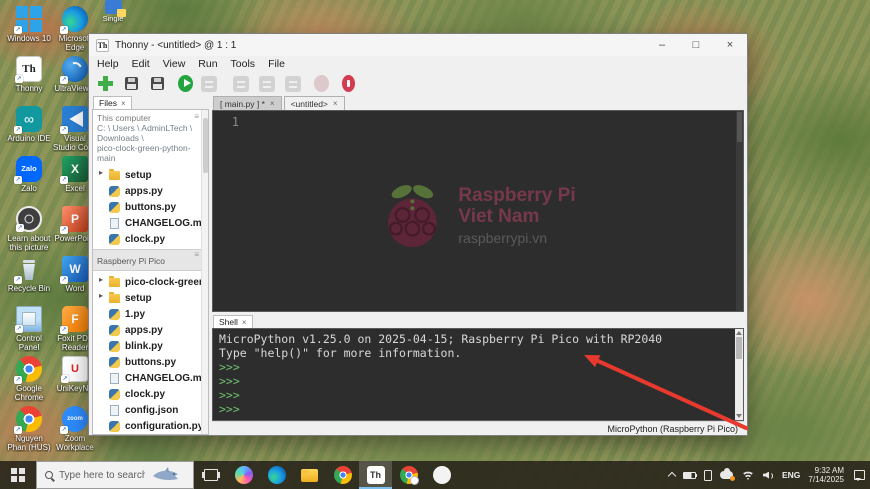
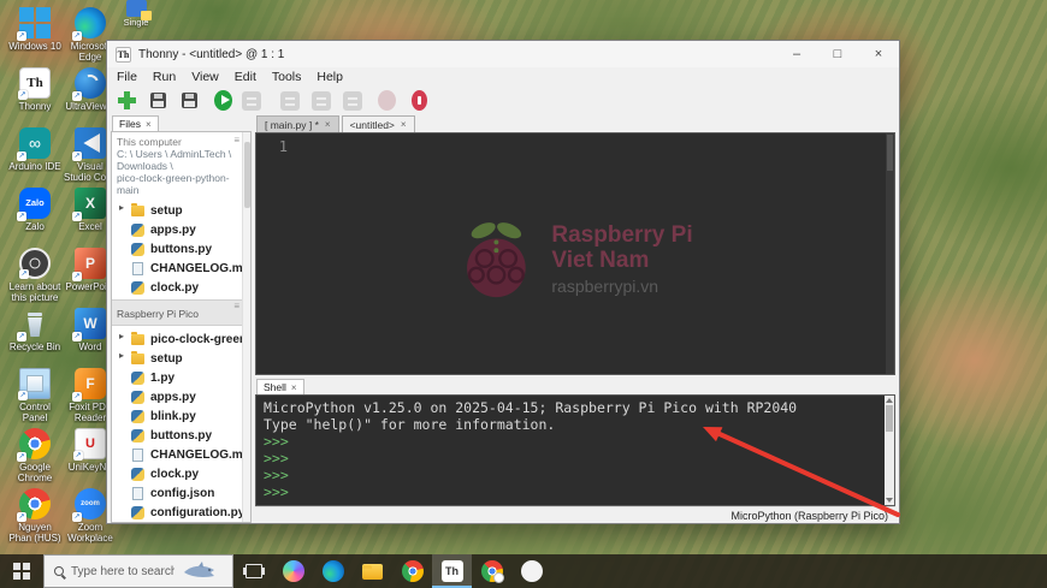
  Windows 10
  Th
  Thonny
  ∞
  Arduino IDE
  Zalo
  Zalo
  Learn about this picture
  Recycle Bin
  Control Panel
  Google Chrome
  Microso Edge
  UltraView
  Visual Studio Co
  X
  Excel
  P
  PowerPo
  W
  Word
  F
  Foxit PD Reader
  U
  UniKeyN
  Zoom Workplace
  Single
  Th
  Thonny - <untitled> @ 1 : 1
  –
  □
  ×
- Help
+ File
- Edit
+ Run
  View
- Run
+ Edit
  Tools
- File
+ Help
  Files
  ×
  This computer
  C: \ Users \ AdminLTech \
  Downloads \
  pico-clock-green-python-main
  setup
  apps.py
  buttons.py
  CHANGELOG.m
  clock.py
  Raspberry Pi Pico
  pico-clock-gree
  setup
  1.py
  apps.py
  blink.py
  buttons.py
  CHANGELOG.m
  clock.py
  config.json
  configuration.p
  [ main.py ] *
  ×
  <untitled>
  ×
  1
  Raspberry Pi
  Viet Nam
  raspberrypi.vn
  Shell
  ×
  MicroPython v1.25.0 on 2025-04-15; Raspberry Pi Pico with RP2040
  Type "help()" for more information.
  >>>
  >>>
  >>>
  >>>
  MicroPython (Raspberry Pi Pico)
  Type here to search
  Th
- ENG
- 9:32 AM
- 7/14/2025
